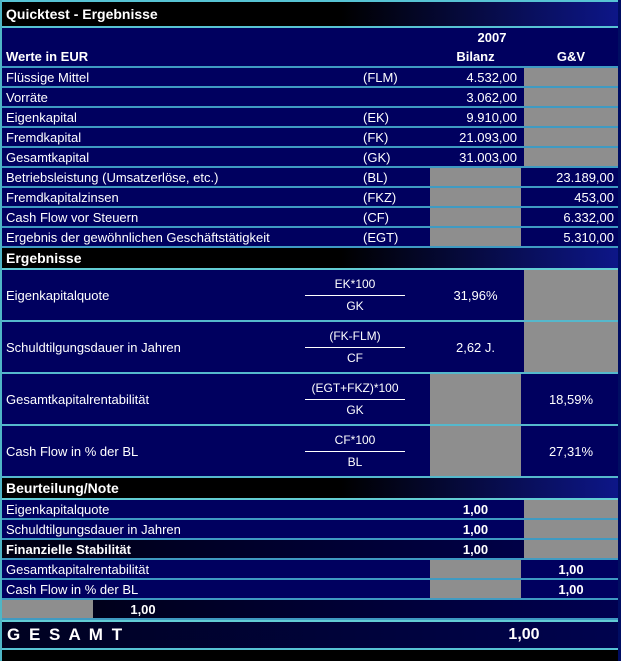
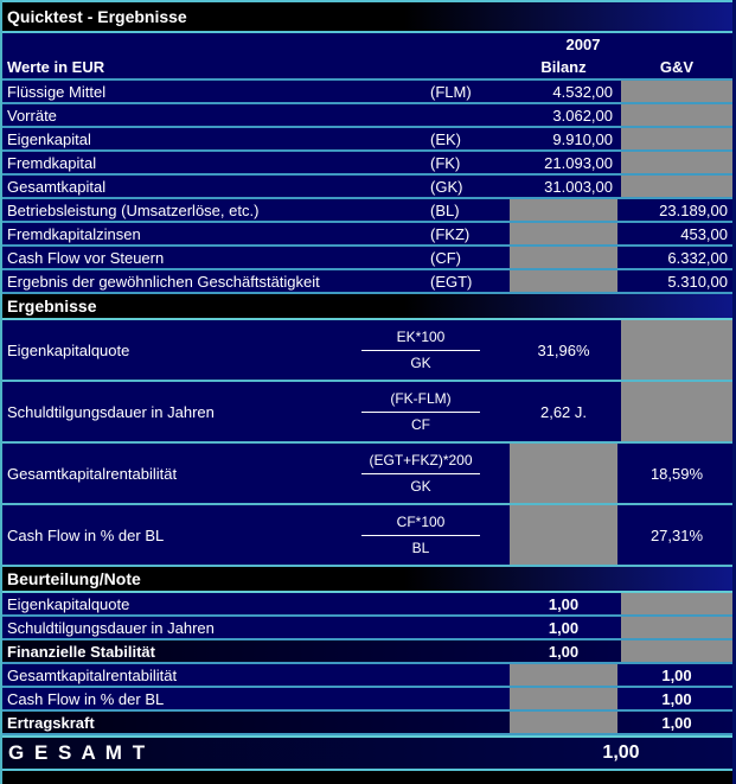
  Quicktest - Ergebnisse
  2007
  Werte in EUR
  Bilanz
  G&V
  Flüssige Mittel
  (FLM)
  4.532,00
  Vorräte
  3.062,00
  Eigenkapital
  (EK)
  9.910,00
  Fremdkapital
  (FK)
  21.093,00
  Gesamtkapital
  (GK)
  31.003,00
  Betriebsleistung (Umsatzerlöse, etc.)
  (BL)
  23.189,00
  Fremdkapitalzinsen
  (FKZ)
  453,00
  Cash Flow vor Steuern
  (CF)
  6.332,00
  Ergebnis der gewöhnlichen Geschäftstätigkeit
  (EGT)
  5.310,00
  Ergebnisse
  Eigenkapitalquote
  EK*100
  GK
  31,96%
  Schuldtilgungsdauer in Jahren
  (FK-FLM)
  CF
  2,62 J.
  Gesamtkapitalrentabilität
- (EGT+FKZ)*100
+ (EGT+FKZ)*200
  GK
  18,59%
  Cash Flow in % der BL
  CF*100
  BL
  27,31%
  Beurteilung/Note
  Eigenkapitalquote
  1,00
  Schuldtilgungsdauer in Jahren
  1,00
  Finanzielle Stabilität
  1,00
  Gesamtkapitalrentabilität
  1,00
  Cash Flow in % der BL
  1,00
+ Ertragskraft
  1,00
  G E S A M T
  1,00
